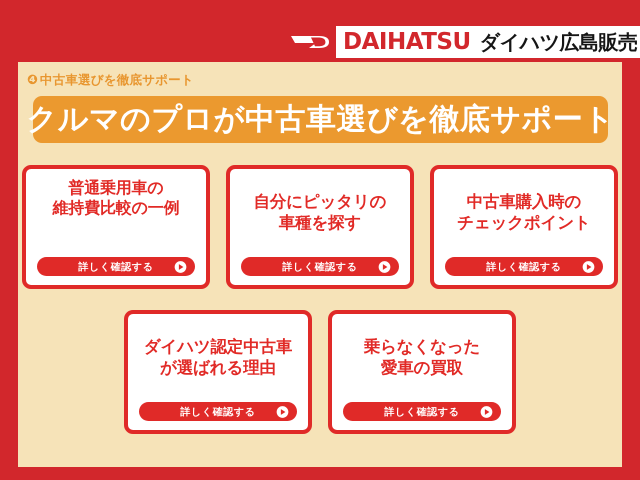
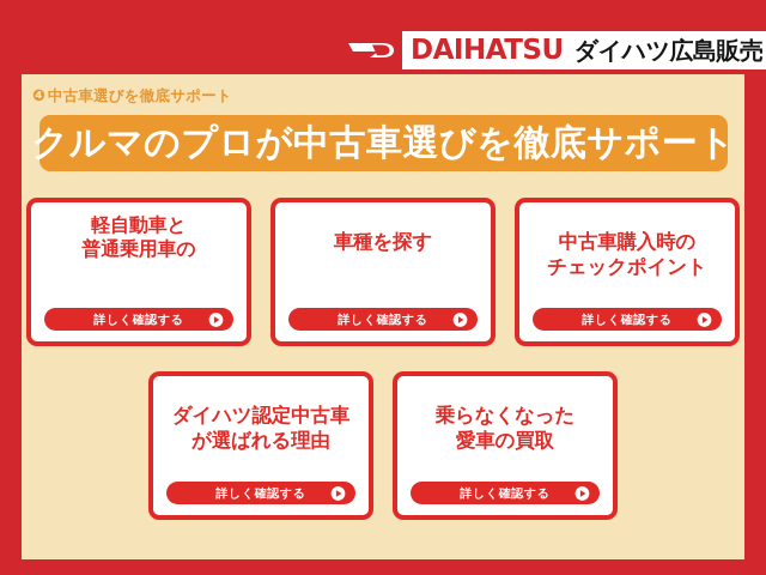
  DAIHATSU
  ダイハツ広島販売
  ❹
  中古車選びを徹底サポート
  クルマのプロが中古車選びを徹底サポート
+ 軽自動車と
  普通乗用車の
- 維持費比較の一例
  詳しく確認する
- 自分にピッタリの
  車種を探す
  詳しく確認する
  中古車購入時の
  チェックポイント
  詳しく確認する
  ダイハツ認定中古車
  が選ばれる理由
  詳しく確認する
  乗らなくなった
  愛車の買取
  詳しく確認する
